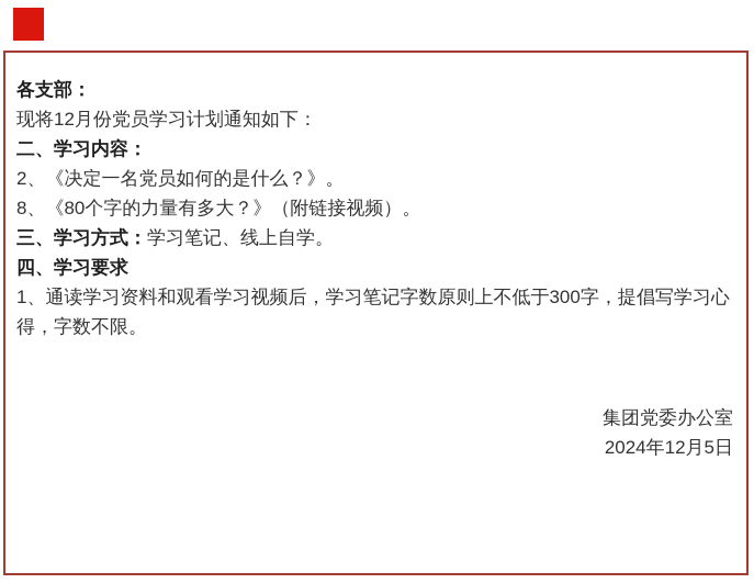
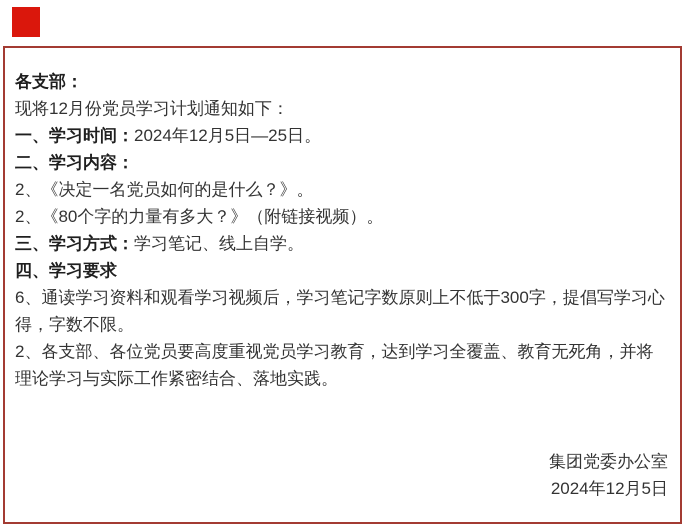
  各支部：
  现将12月份党员学习计划通知如下：
+ 一、学习时间：2024年12月5日—25日。
  二、学习内容：
  2、《决定一名党员如何的是什么？》。
- 8、《80个字的力量有多大？》（附链接视频）。
+ 2、《80个字的力量有多大？》（附链接视频）。
  三、学习方式：学习笔记、线上自学。
  四、学习要求
- 1、通读学习资料和观看学习视频后，学习笔记字数原则上不低于300字，提倡写学习心得，字数不限。
+ 6、通读学习资料和观看学习视频后，学习笔记字数原则上不低于300字，提倡写学习心得，字数不限。
+ 2、各支部、各位党员要高度重视党员学习教育，达到学习全覆盖、教育无死角，并将理论学习与实际工作紧密结合、落地实践。
  集团党委办公室
  2024年12月5日
